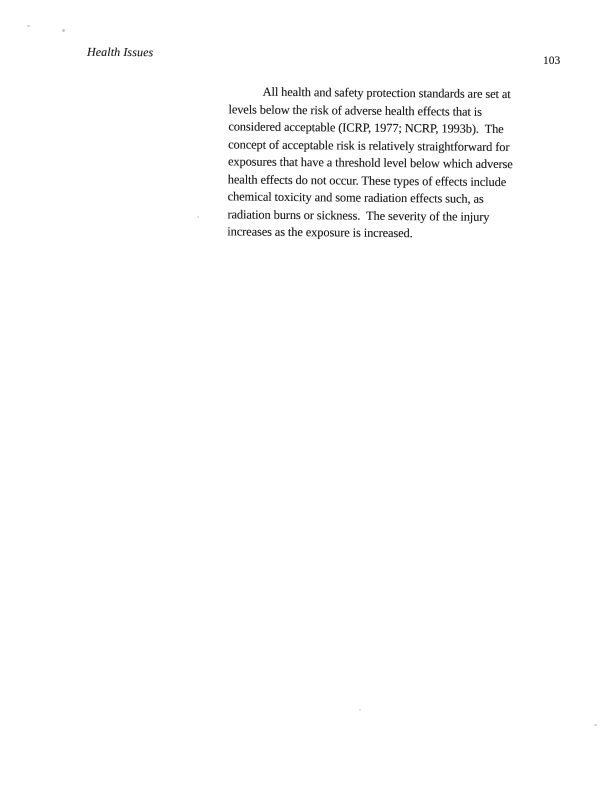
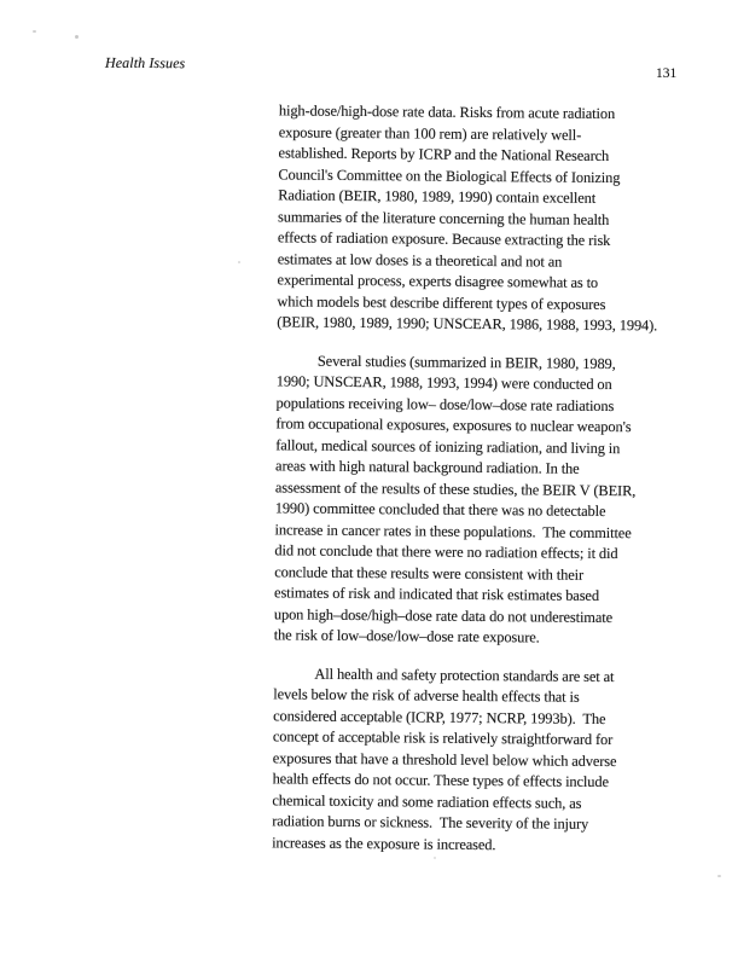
  Health Issues
- 103
+ 131
+ high-dose/high-dose rate data. Risks from acute radiation
+ exposure (greater than 100 rem) are relatively well-
+ established. Reports by ICRP and the National Research
+ Council's Committee on the Biological Effects of Ionizing
+ Radiation (BEIR, 1980, 1989, 1990) contain excellent
+ summaries of the literature concerning the human health
+ effects of radiation exposure. Because extracting the risk
+ estimates at low doses is a theoretical and not an
+ experimental process, experts disagree somewhat as to
+ which models best describe different types of exposures
+ (BEIR, 1980, 1989, 1990; UNSCEAR, 1986, 1988, 1993, 1994).
+ Several studies (summarized in BEIR, 1980, 1989,
+ 1990; UNSCEAR, 1988, 1993, 1994) were conducted on
+ populations receiving low– dose/low–dose rate radiations
+ from occupational exposures, exposures to nuclear weapon's
+ fallout, medical sources of ionizing radiation, and living in
+ areas with high natural background radiation. In the
+ assessment of the results of these studies, the BEIR V (BEIR,
+ 1990) committee concluded that there was no detectable
+ increase in cancer rates in these populations. The committee
+ did not conclude that there were no radiation effects; it did
+ conclude that these results were consistent with their
+ estimates of risk and indicated that risk estimates based
+ upon high–dose/high–dose rate data do not underestimate
+ the risk of low–dose/low–dose rate exposure.
  All health and safety protection standards are set at
  levels below the risk of adverse health effects that is
  considered acceptable (ICRP, 1977; NCRP, 1993b). The
  concept of acceptable risk is relatively straightforward for
  exposures that have a threshold level below which adverse
  health effects do not occur. These types of effects include
  chemical toxicity and some radiation effects such, as
  radiation burns or sickness. The severity of the injury
  increases as the exposure is increased.
